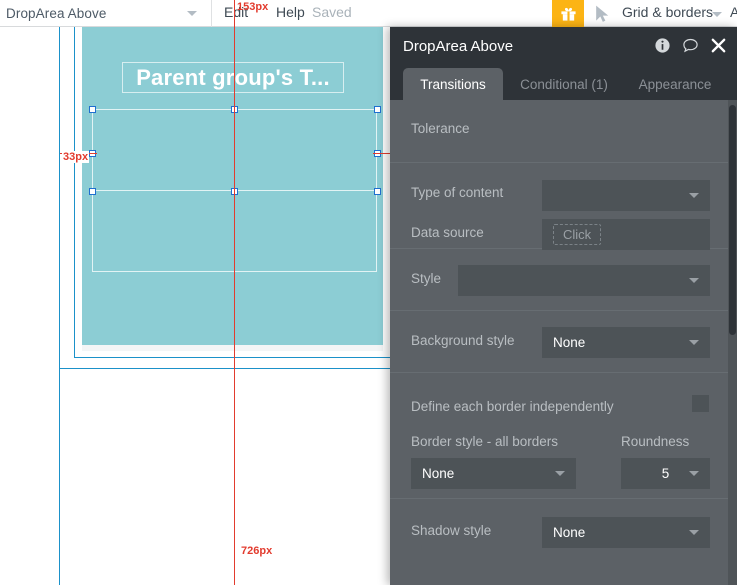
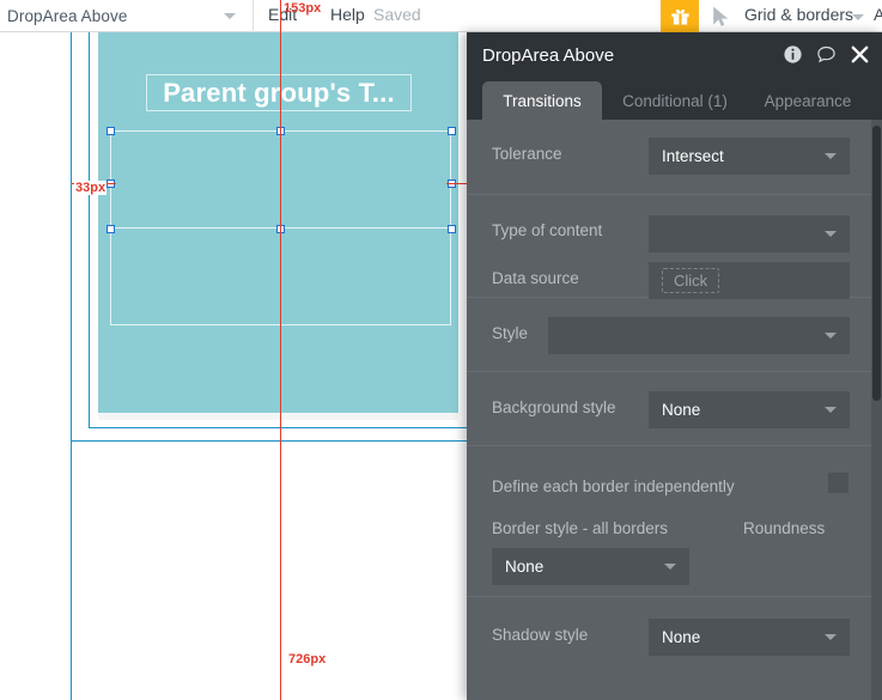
  DropArea Above
  Edit
  Help
  Saved
  Grid & borders
  A
  Parent group's T...
  33px
  726px
  153px
  DropArea Above
  Transitions
  Conditional (1)
  Appearance
  Tolerance
+ Intersect
  Type of content
  Data source
  Click
  Style
  Background style
  None
  Define each border independently
  Border style - all borders
  Roundness
  None
- 5
  Shadow style
  None
